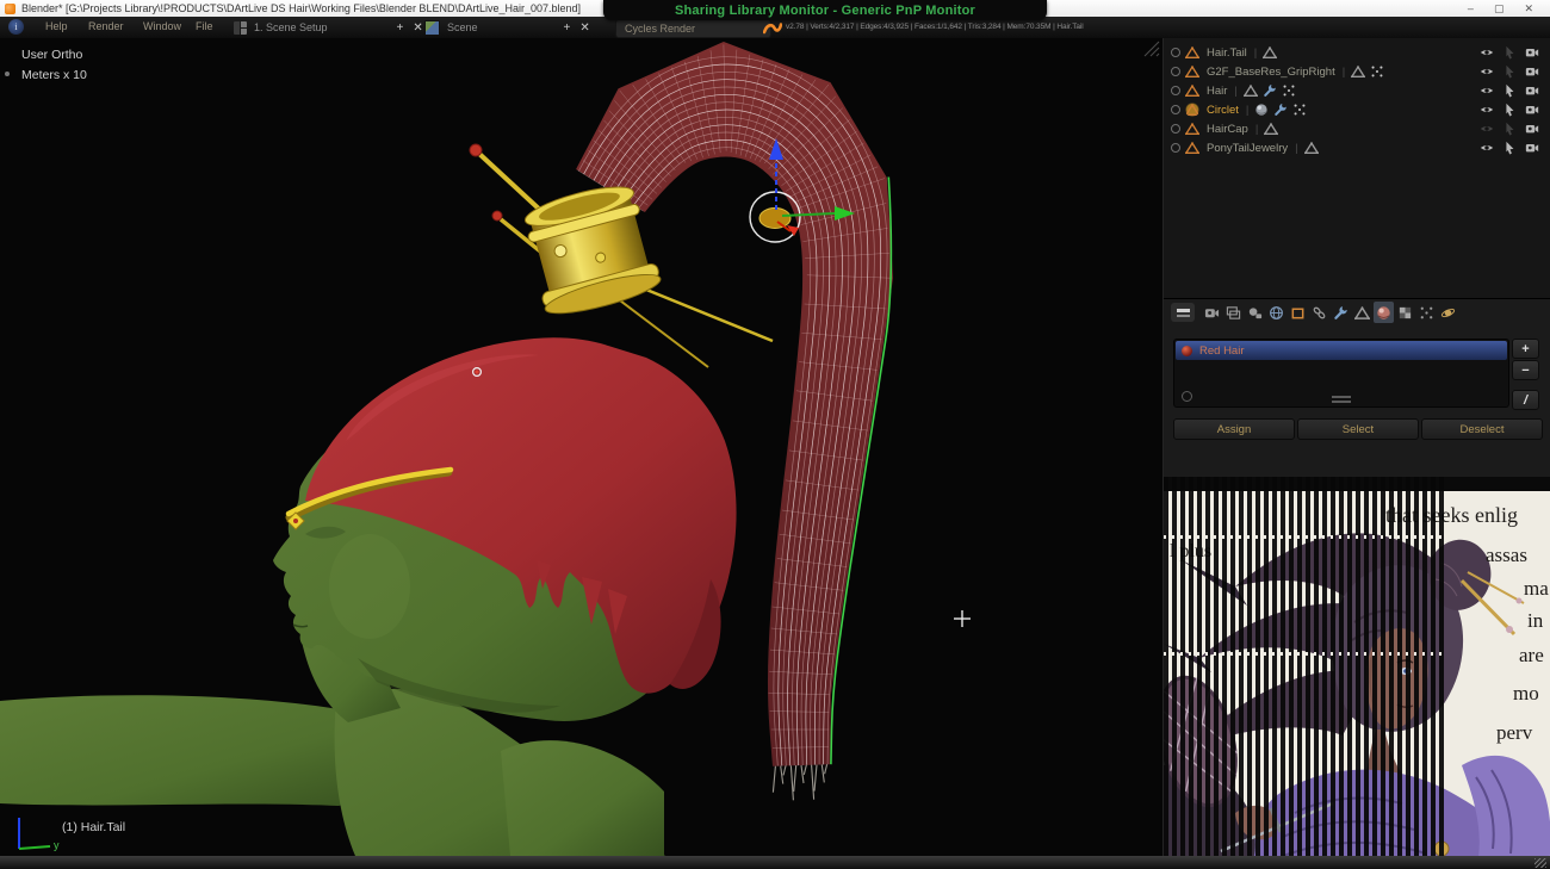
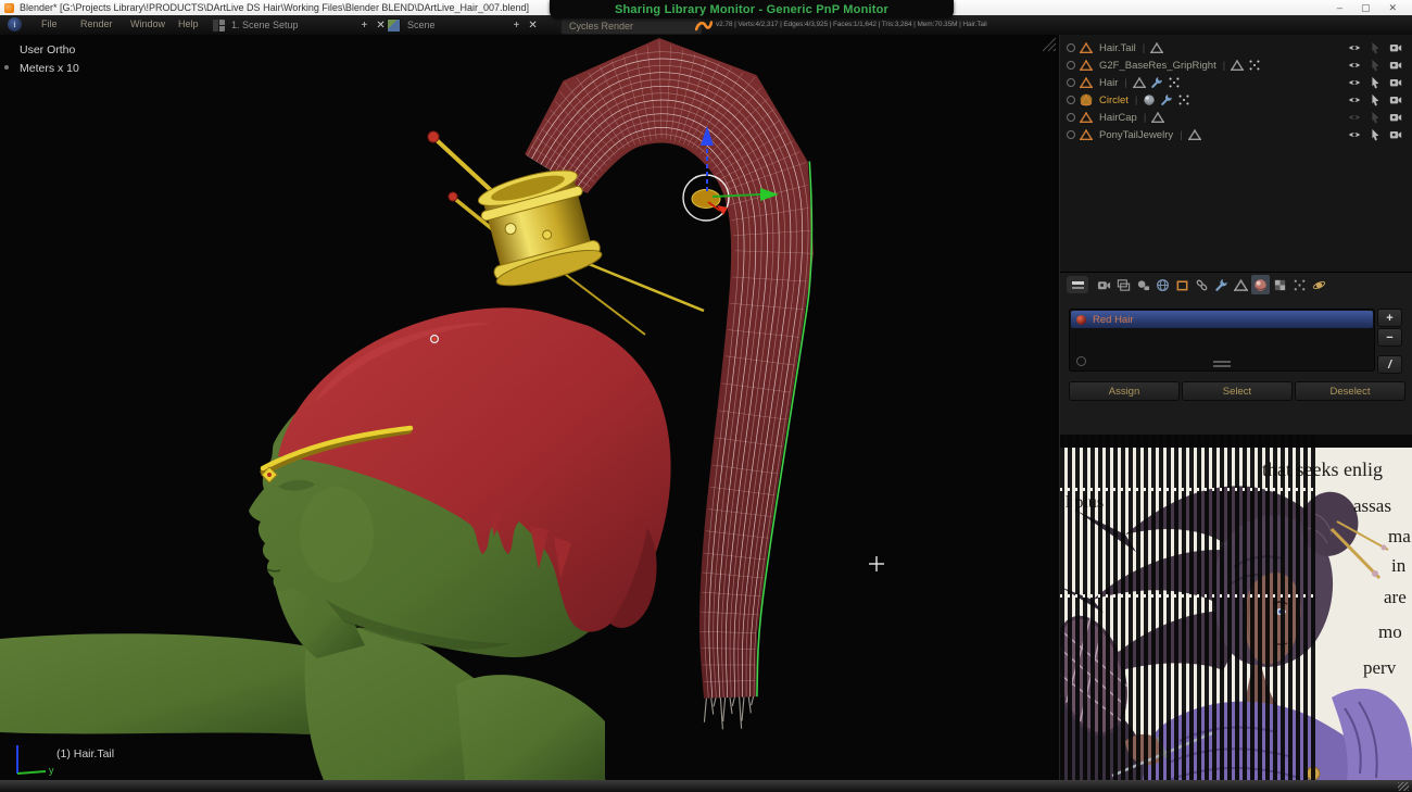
  Blender* [G:\Projects Library\!PRODUCTS\DArtLive DS Hair\Working Files\Blender BLEND\DArtLive_Hair_007.blend]
  –
  ▢
  ✕
  Sharing Library Monitor - Generic PnP Monitor
  i
- Help
+ File
  Render
  Window
- File
+ Help
  1. Scene Setup
  +
  ✕
  Scene
  +
  ✕
  Cycles Render
  y
  User Ortho
  Meters x 10
  (1) Hair.Tail
  Hair.Tail
  G2F_BaseRes_GripRight
  Hair
  |
  Circlet
  |
  HairCap
  |
  PonyTailJewelry
  |
  Red Hair
  +
  −
  /
  Assign
  Select
  Deselect
  assas
  ma
  in
  are
  mo
  perv
